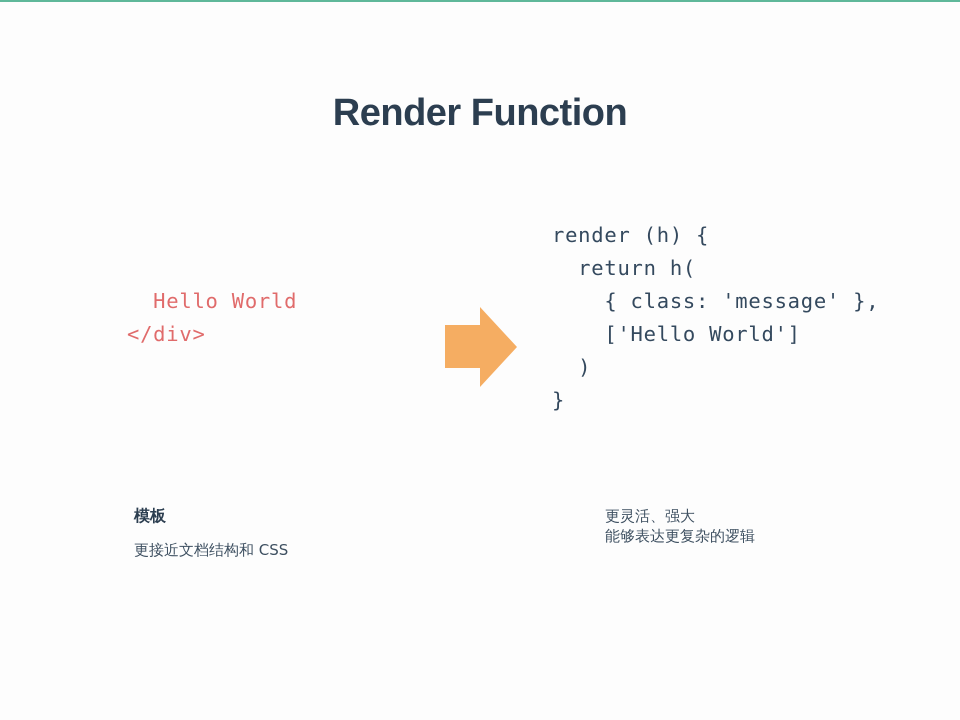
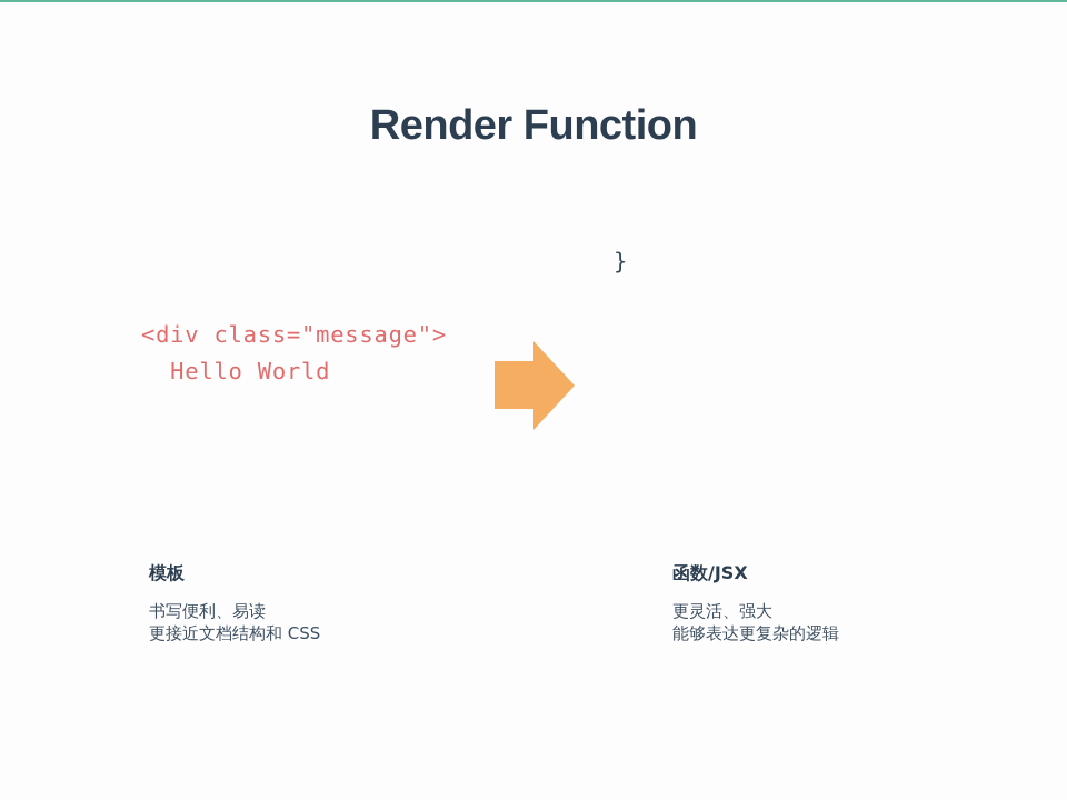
  Render Function
+ <div class="message">
  Hello World
- </div>
- render (h) {
- return h(
- { class: 'message' },
- ['Hello World']
- )
  }
  模板
+ 书写便利、易读
  更接近文档结构和 CSS
+ 函数/JSX
  更灵活、强大
  能够表达更复杂的逻辑
